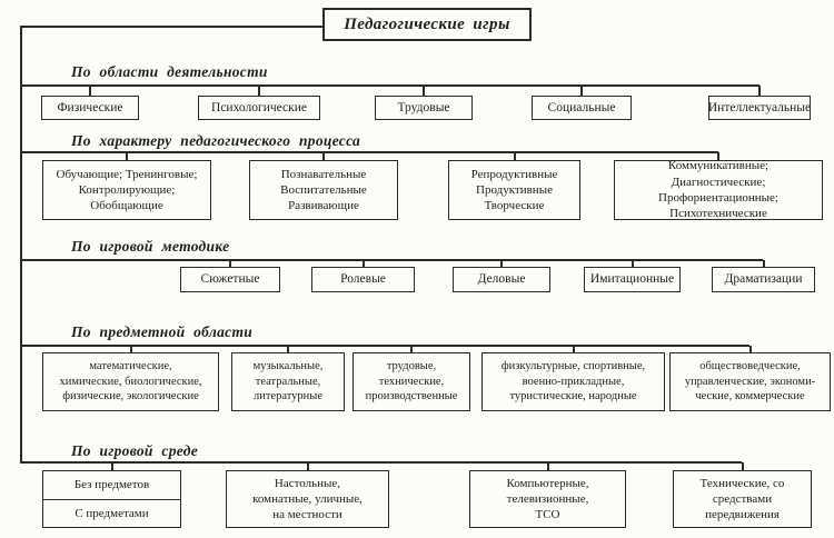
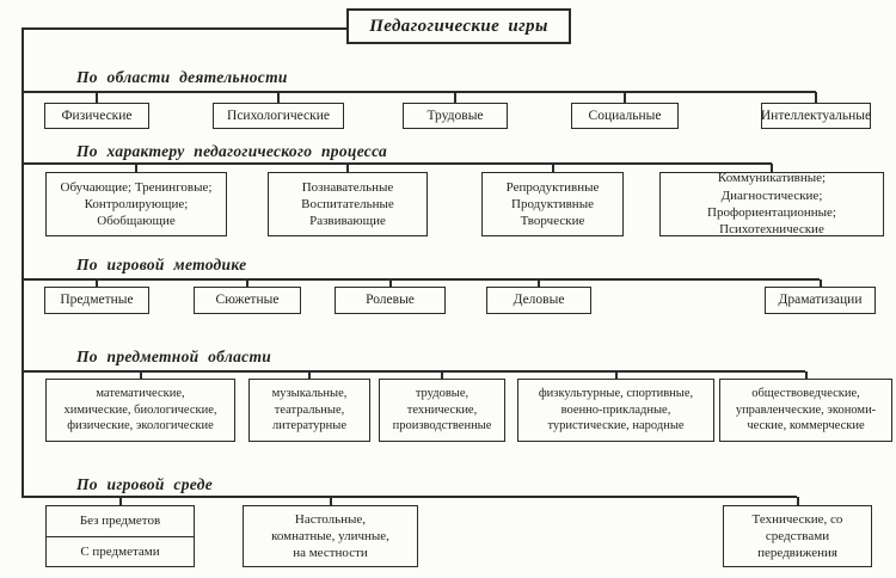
  Педагогические игры
  По области деятельности
  Физические
  Психологические
  Трудовые
  Социальные
  Интеллектуальные
  По характеру педагогического процесса
  Обучающие; Тренинговые;
  Контролирующие;
  Обобщающие
  Познавательные
  Воспитательные
  Развивающие
  Репродуктивные
  Продуктивные
  Творческие
  Коммуникативные;
  Диагностические;
  Профориентационные;
  Психотехнические
  По игровой методике
+ Предметные
  Сюжетные
  Ролевые
  Деловые
- Имитационные
  Драматизации
  По предметной области
  математические,
  химические, биологические,
  физические, экологические
  музыкальные,
  театральные,
  литературные
  трудовые,
  технические,
  производственные
  физкультурные, спортивные,
  военно-прикладные,
  туристические, народные
  обществоведческие,
  управленческие, экономи-
  ческие, коммерческие
  По игровой среде
  Без предметов
  С предметами
  Настольные,
  комнатные, уличные,
  на местности
- Компьютерные,
- телевизионные,
- ТСО
  Технические, со
  средствами
  передвижения
